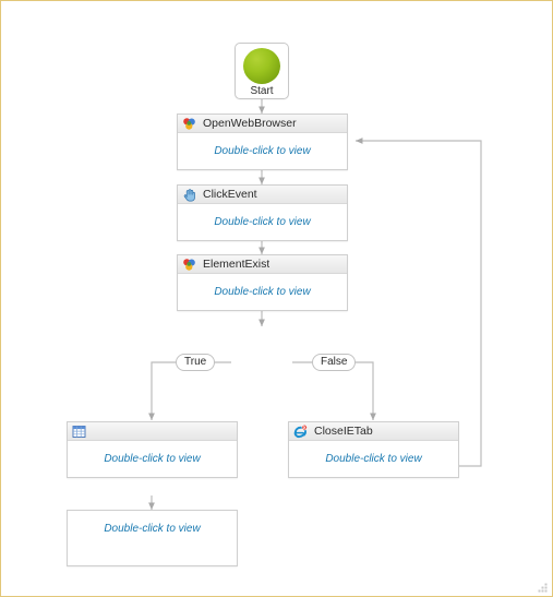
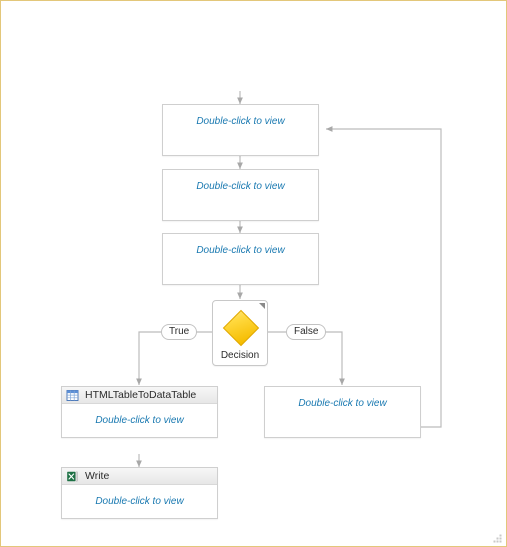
- Start
- OpenWebBrowser
  Double-click to view
- ClickEvent
  Double-click to view
- ElementExist
  Double-click to view
+ Decision
  True
  False
+ HTMLTableToDataTable
  Double-click to view
- CloseIETab
  Double-click to view
+ Write
  Double-click to view
